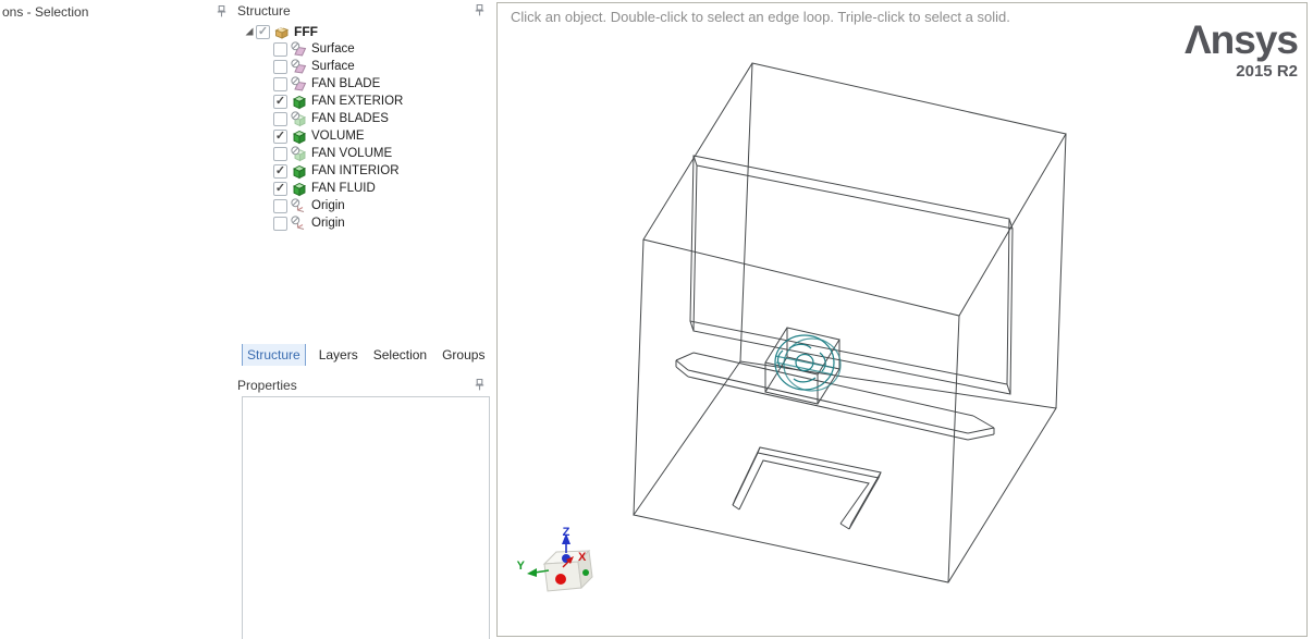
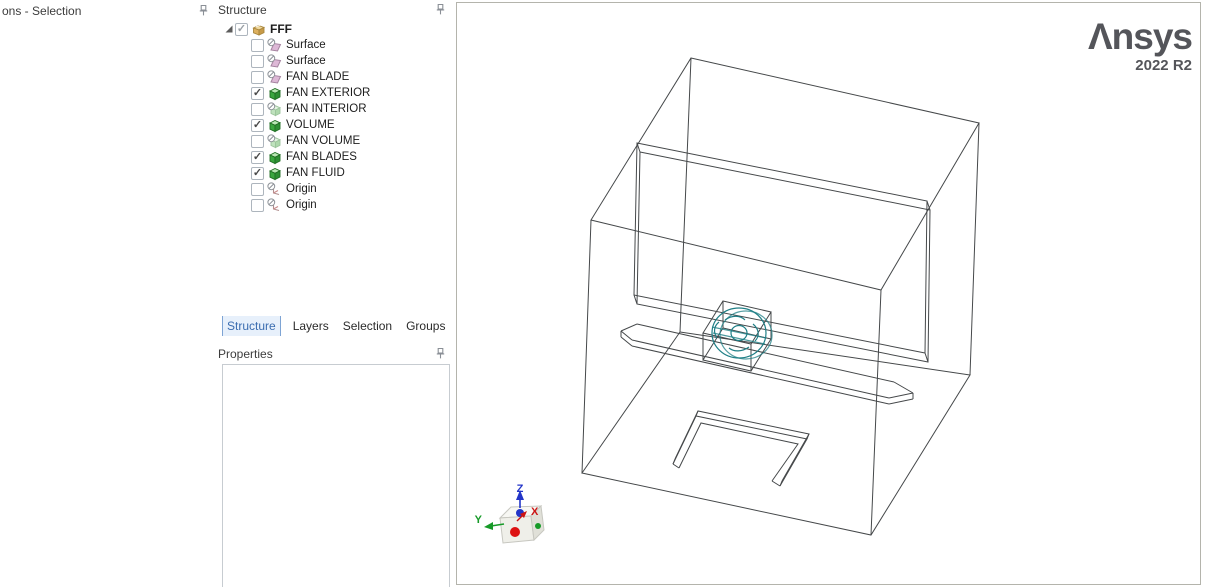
  ons - Selection
  Structure
  ✓
  FFF
  Surface
  Surface
  FAN BLADE
  ✓
  FAN EXTERIOR
- FAN BLADES
+ FAN INTERIOR
  ✓
  VOLUME
  FAN VOLUME
  ✓
- FAN INTERIOR
+ FAN BLADES
  ✓
  FAN FLUID
  Origin
  Origin
  Structure
  Layers
  Selection
  Groups
  Properties
- Click an object. Double-click to select an edge loop. Triple-click to select a solid.
  Λnsys
- 2015 R2
+ 2022 R2
  Z
  X
  Y
